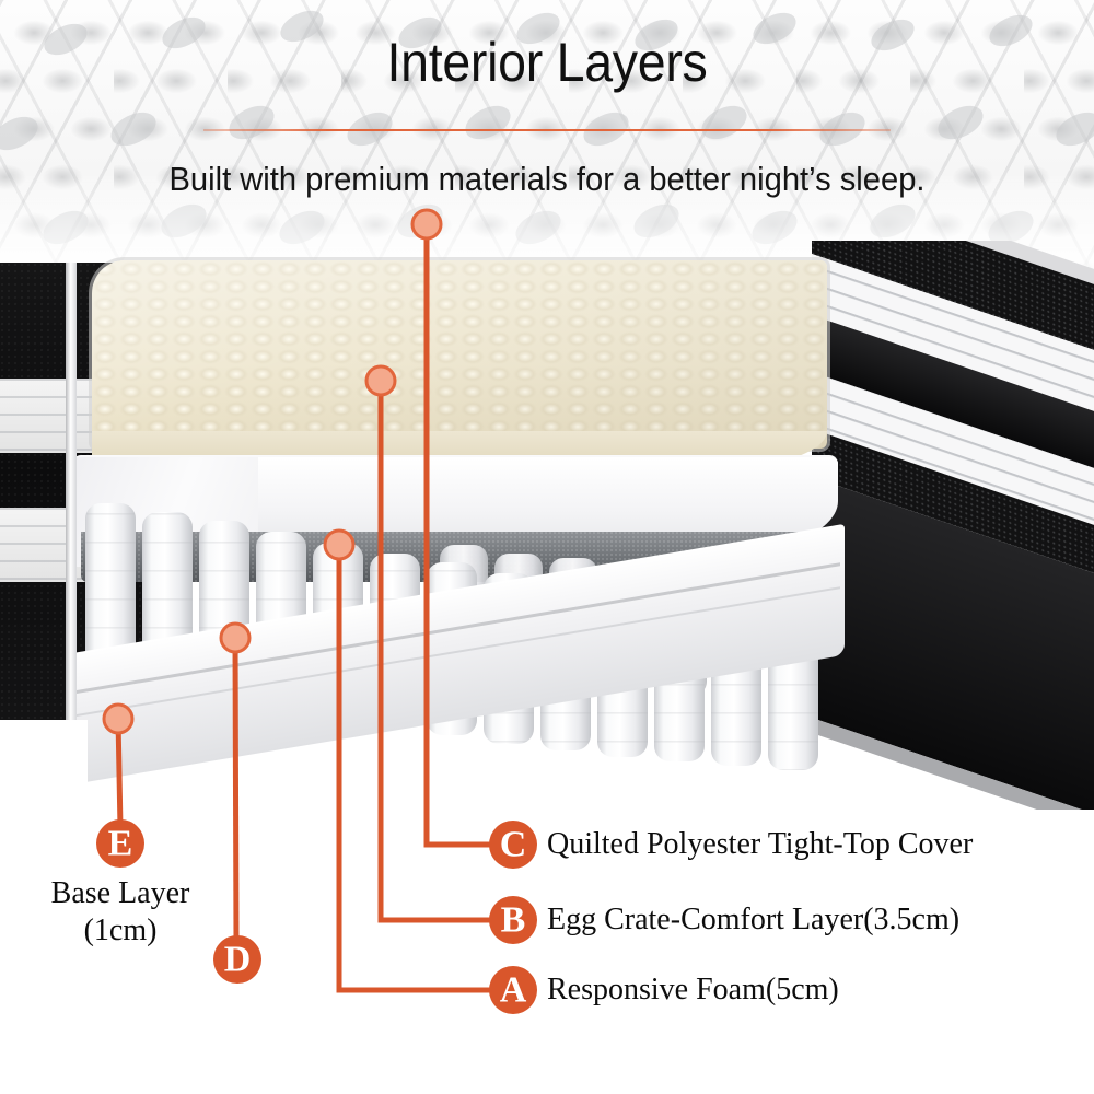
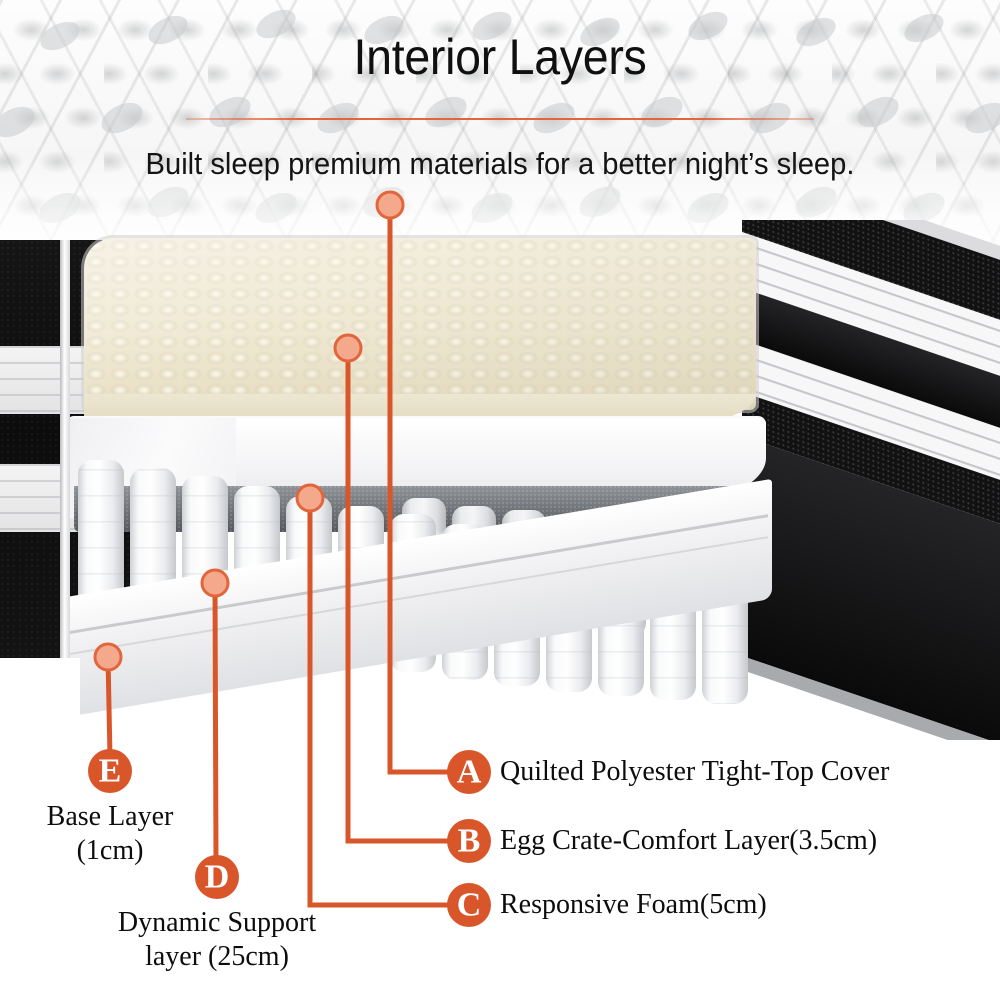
  Interior Layers
- Built with premium materials for a better night’s sleep.
+ Built sleep premium materials for a better night’s sleep.
- C
+ A
  B
- A
+ C
  D
  E
  Quilted Polyester Tight-Top Cover
  Egg Crate-Comfort Layer(3.5cm)
  Responsive Foam(5cm)
+ Dynamic Support
+ layer (25cm)
  Base Layer
  (1cm)
